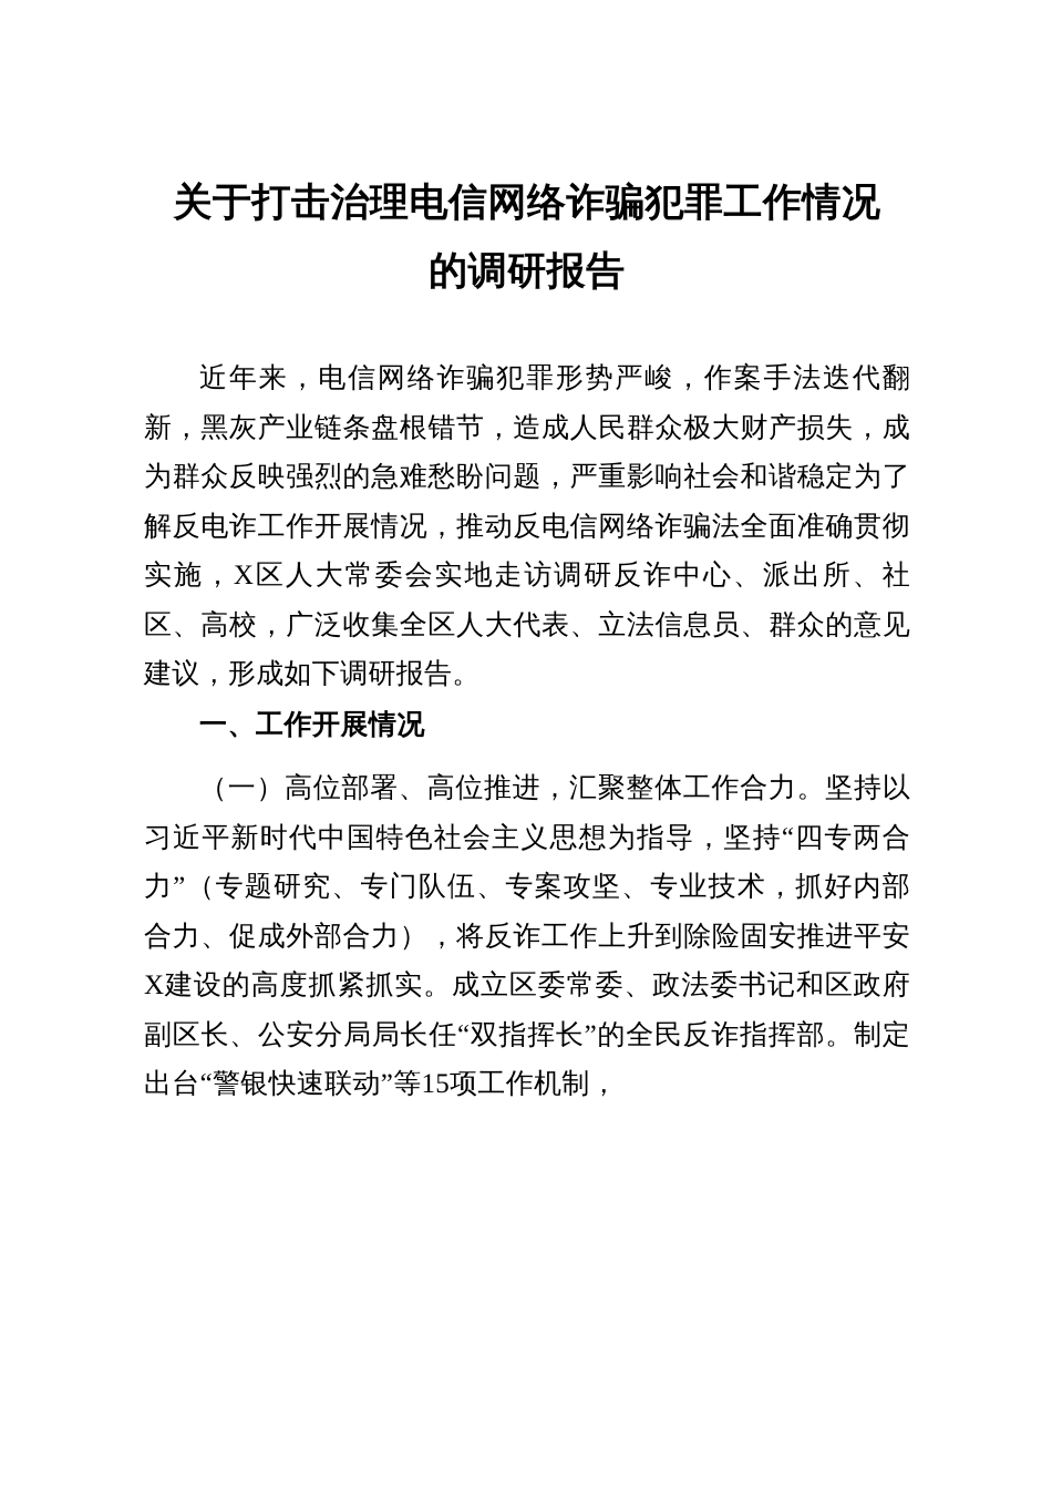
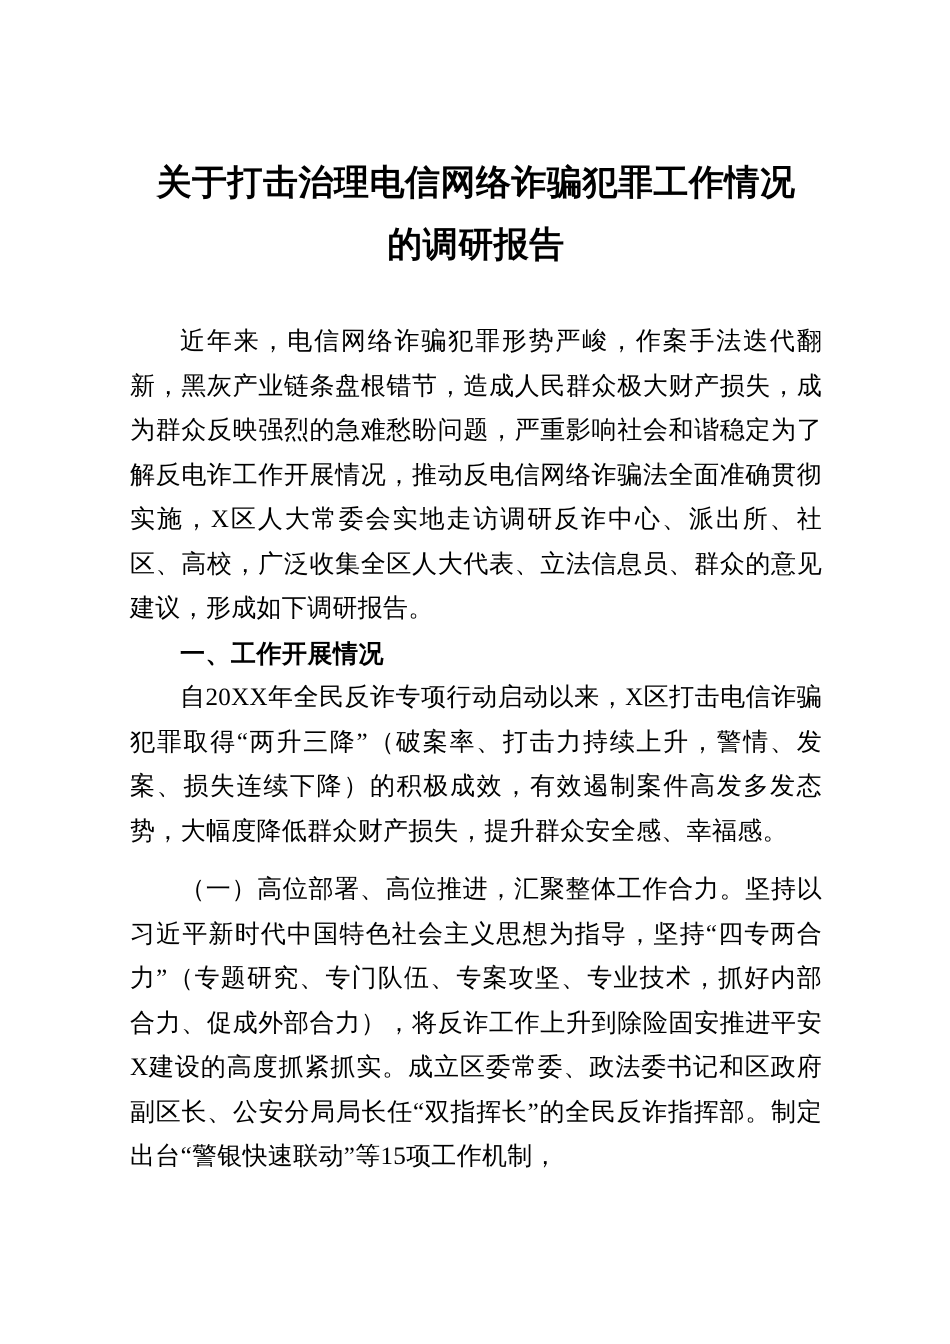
  关于打击治理电信网络诈骗犯罪工作情况
  的调研报告
  近年来，电信网络诈骗犯罪形势严峻，作案手法迭代翻新，黑灰产业链条盘根错节，造成人民群众极大财产损失，成为群众反映强烈的急难愁盼问题，严重影响社会和谐稳定为了解反电诈工作开展情况，推动反电信网络诈骗法全面准确贯彻实施，X区人大常委会实地走访调研反诈中心、派出所、社区、高校，广泛收集全区人大代表、立法信息员、群众的意见建议，形成如下调研报告。
  一、工作开展情况
+ 自20XX年全民反诈专项行动启动以来，X区打击电信诈骗犯罪取得“两升三降”（破案率、打击力持续上升，警情、发案、损失连续下降）的积极成效，有效遏制案件高发多发态势，大幅度降低群众财产损失，提升群众安全感、幸福感。
  （一）高位部署、高位推进，汇聚整体工作合力。坚持以习近平新时代中国特色社会主义思想为指导，坚持“四专两合力”（专题研究、专门队伍、专案攻坚、专业技术，抓好内部合力、促成外部合力），将反诈工作上升到除险固安推进平安X建设的高度抓紧抓实。成立区委常委、政法委书记和区政府副区长、公安分局局长任“双指挥长”的全民反诈指挥部。制定出台“警银快速联动”等15项工作机制，
